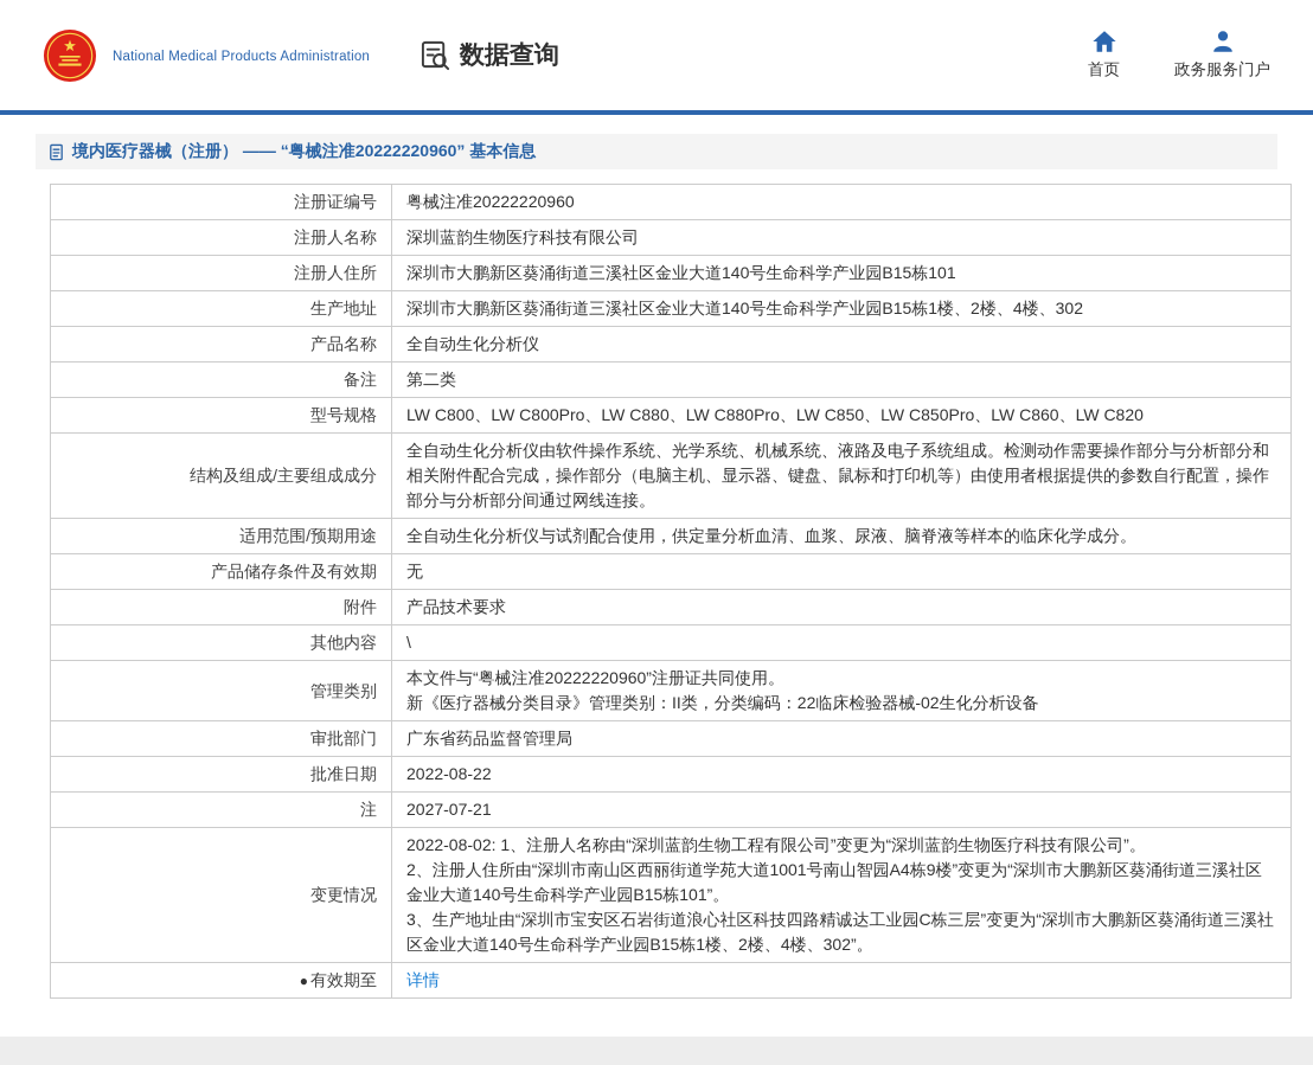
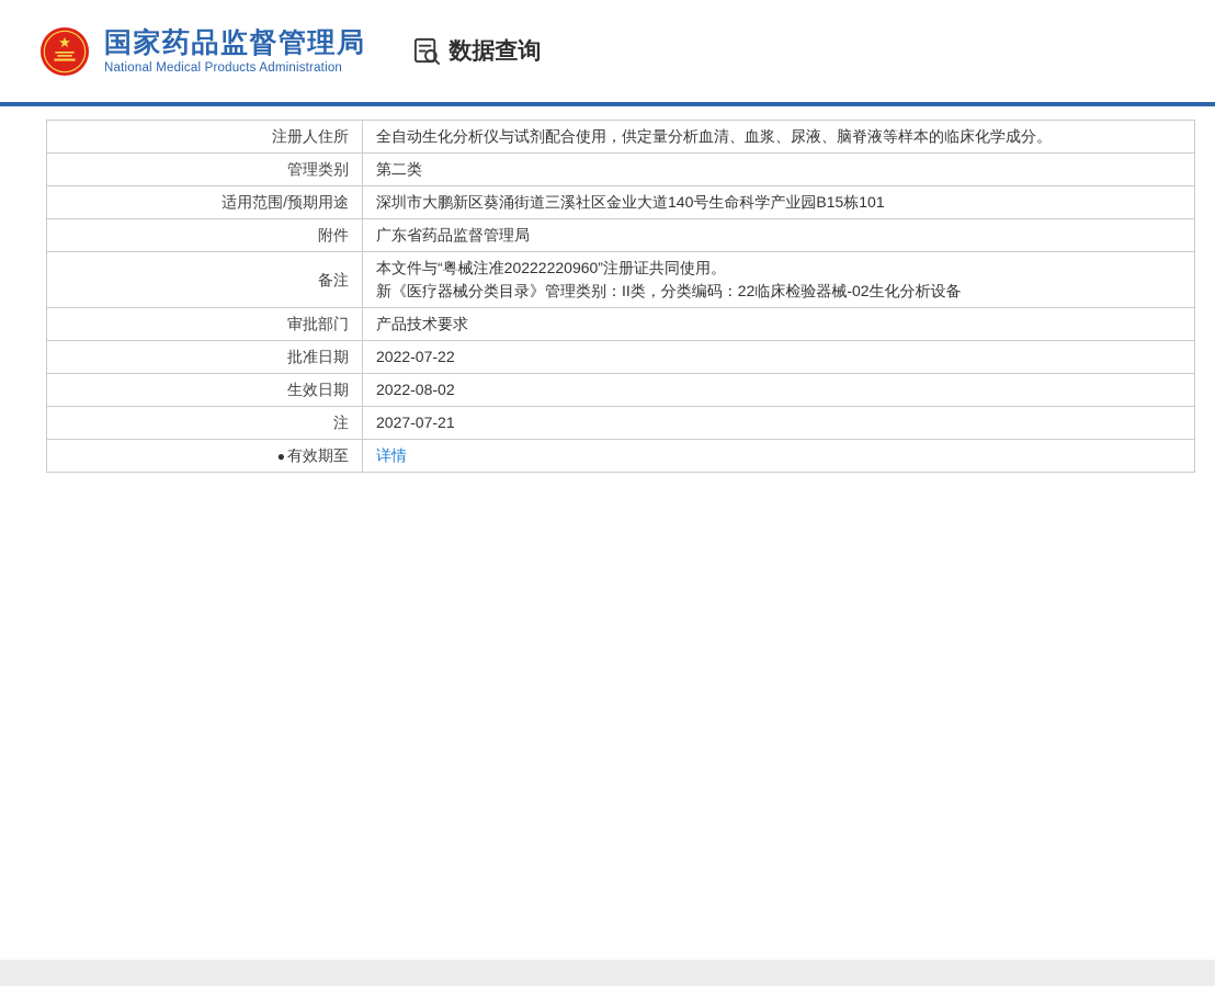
+ 国家药品监督管理局
  National Medical Products Administration
  数据查询
- 首页
- 政务服务门户
- 境内医疗器械（注册） —— “粤械注准20222220960” 基本信息
- 注册证编号	粤械注准20222220960
- 注册人名称	深圳蓝韵生物医疗科技有限公司
- 注册人住所	深圳市大鹏新区葵涌街道三溪社区金业大道140号生命科学产业园B15栋101
+ 注册人住所	全自动生化分析仪与试剂配合使用，供定量分析血清、血浆、尿液、脑脊液等样本的临床化学成分。
- 生产地址	深圳市大鹏新区葵涌街道三溪社区金业大道140号生命科学产业园B15栋1楼、2楼、4楼、302
- 产品名称	全自动生化分析仪
- 备注	第二类
+ 管理类别	第二类
- 型号规格	LW C800、LW C800Pro、LW C880、LW C880Pro、LW C850、LW C850Pro、LW C860、LW C820
- 结构及组成/主要组成成分	全自动生化分析仪由软件操作系统、光学系统、机械系统、液路及电子系统组成。检测动作需要操作部分与分析部分和相关附件配合完成，操作部分（电脑主机、显示器、键盘、鼠标和打印机等）由使用者根据提供的参数自行配置，操作部分与分析部分间通过网线连接。
- 适用范围/预期用途	全自动生化分析仪与试剂配合使用，供定量分析血清、血浆、尿液、脑脊液等样本的临床化学成分。
+ 适用范围/预期用途	深圳市大鹏新区葵涌街道三溪社区金业大道140号生命科学产业园B15栋101
- 产品储存条件及有效期	无
- 附件	产品技术要求
+ 附件	广东省药品监督管理局
- 其他内容	\
- 管理类别	本文件与“粤械注准20222220960”注册证共同使用。 新《医疗器械分类目录》管理类别：II类，分类编码：22临床检验器械-02生化分析设备
+ 备注	本文件与“粤械注准20222220960”注册证共同使用。 新《医疗器械分类目录》管理类别：II类，分类编码：22临床检验器械-02生化分析设备
- 审批部门	广东省药品监督管理局
+ 审批部门	产品技术要求
- 批准日期	2022-08-22
+ 批准日期	2022-07-22
+ 生效日期	2022-08-02
  注	2027-07-21
- 变更情况	2022-08-02: 1、注册人名称由“深圳蓝韵生物工程有限公司”变更为“深圳蓝韵生物医疗科技有限公司”。 2、注册人住所由“深圳市南山区西丽街道学苑大道1001号南山智园A4栋9楼”变更为“深圳市大鹏新区葵涌街道三溪社区金业大道140号生命科学产业园B15栋101”。 3、生产地址由“深圳市宝安区石岩街道浪心社区科技四路精诚达工业园C栋三层”变更为“深圳市大鹏新区葵涌街道三溪社区金业大道140号生命科学产业园B15栋1楼、2楼、4楼、302”。
  ● 有效期至	详情
